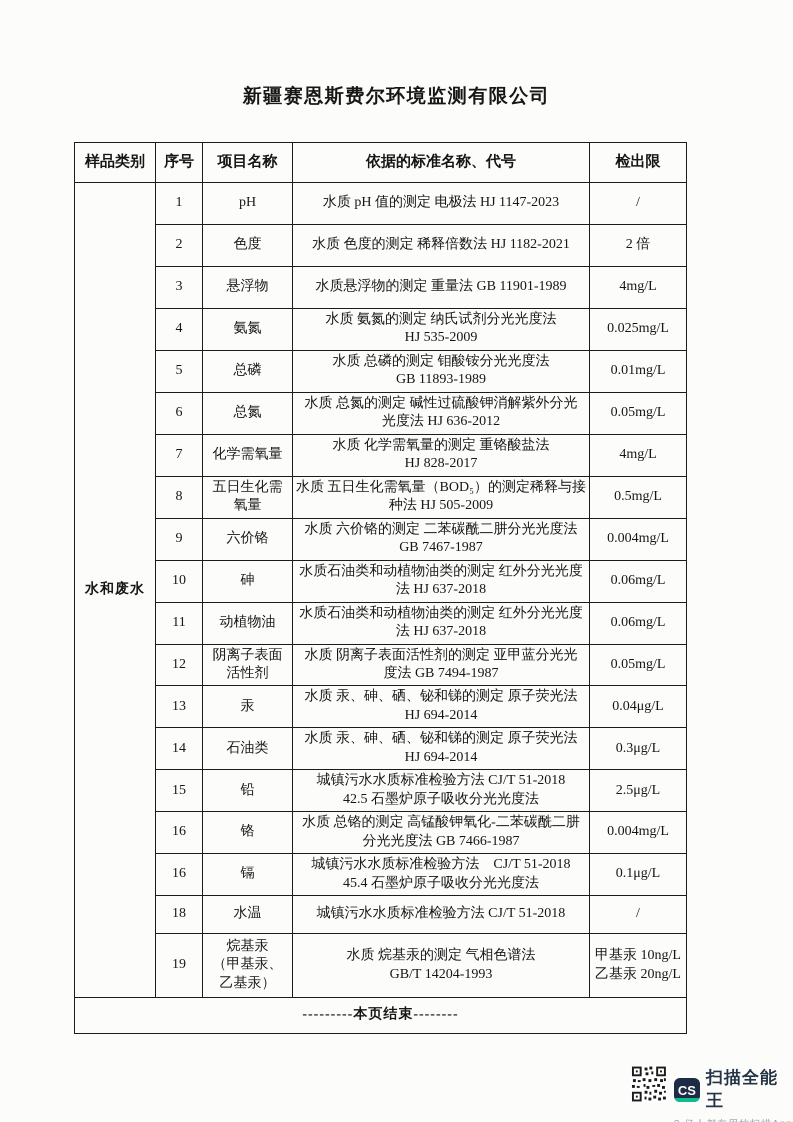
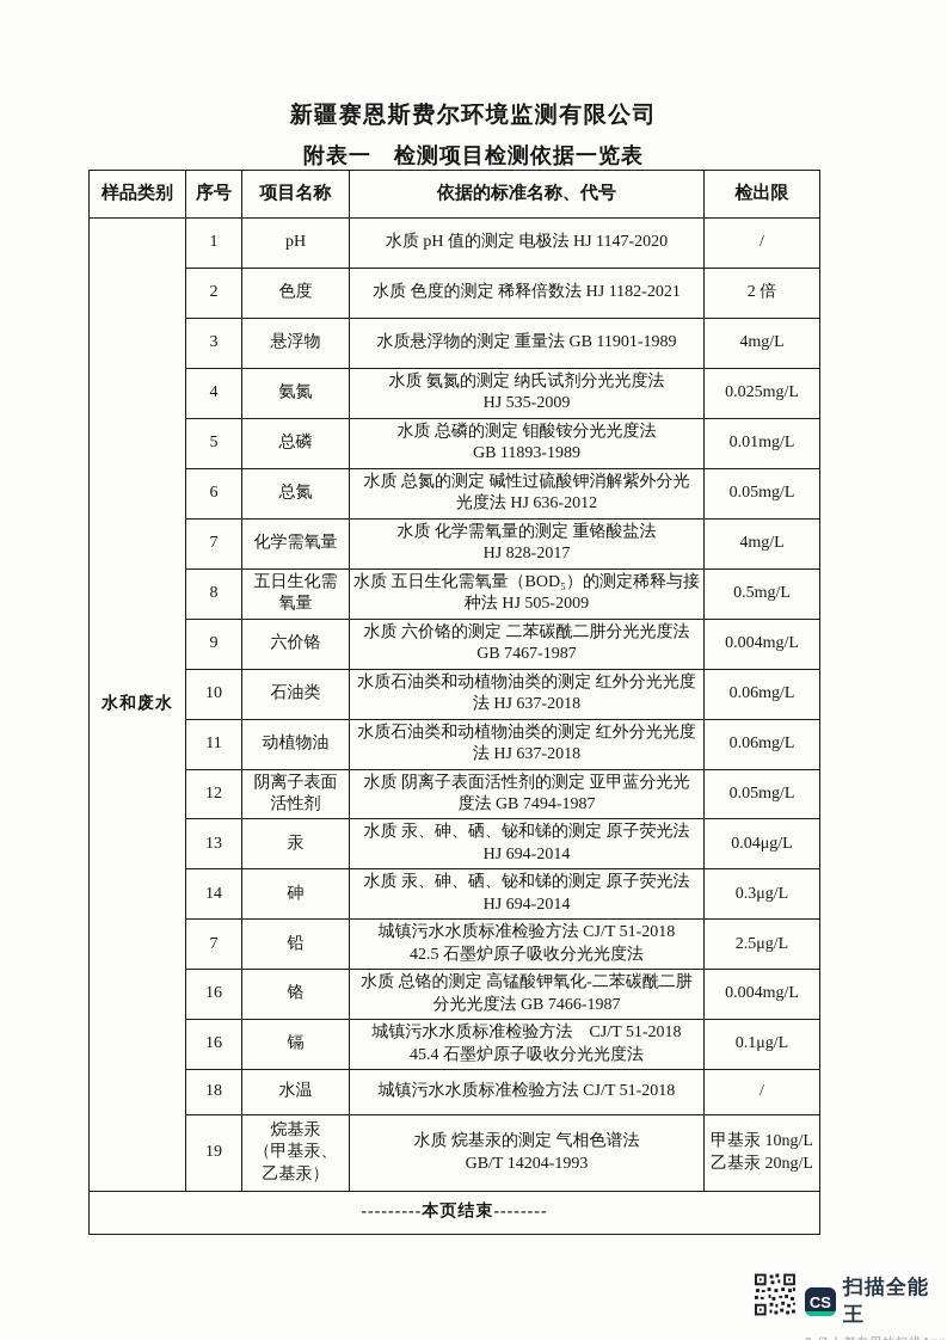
  新疆赛恩斯费尔环境监测有限公司
+ 附表一 检测项目检测依据一览表
  样品类别	序号	项目名称	依据的标准名称、代号	检出限
- 水和废水	1	pH	水质 pH 值的测定 电极法 HJ 1147-2023	/
+ 水和废水	1	pH	水质 pH 值的测定 电极法 HJ 1147-2020	/
  2	色度	水质 色度的测定 稀释倍数法 HJ 1182-2021	2 倍
  3	悬浮物	水质悬浮物的测定 重量法 GB 11901-1989	4mg/L
  4	氨氮	水质 氨氮的测定 纳氏试剂分光光度法 HJ 535-2009	0.025mg/L
  5	总磷	水质 总磷的测定 钼酸铵分光光度法 GB 11893-1989	0.01mg/L
  6	总氮	水质 总氮的测定 碱性过硫酸钾消解紫外分光 光度法 HJ 636-2012	0.05mg/L
  7	化学需氧量	水质 化学需氧量的测定 重铬酸盐法 HJ 828-2017	4mg/L
  8	五日生化需 氧量	水质 五日生化需氧量（BOD₅）的测定稀释与接 种法 HJ 505-2009	0.5mg/L
  9	六价铬	水质 六价铬的测定 二苯碳酰二肼分光光度法 GB 7467-1987	0.004mg/L
- 10	砷	水质石油类和动植物油类的测定 红外分光光度 法 HJ 637-2018	0.06mg/L
+ 10	石油类	水质石油类和动植物油类的测定 红外分光光度 法 HJ 637-2018	0.06mg/L
  11	动植物油	水质石油类和动植物油类的测定 红外分光光度 法 HJ 637-2018	0.06mg/L
  12	阴离子表面 活性剂	水质 阴离子表面活性剂的测定 亚甲蓝分光光 度法 GB 7494-1987	0.05mg/L
  13	汞	水质 汞、砷、硒、铋和锑的测定 原子荧光法 HJ 694-2014	0.04μg/L
- 14	石油类	水质 汞、砷、硒、铋和锑的测定 原子荧光法 HJ 694-2014	0.3μg/L
+ 14	砷	水质 汞、砷、硒、铋和锑的测定 原子荧光法 HJ 694-2014	0.3μg/L
- 15	铅	城镇污水水质标准检验方法 CJ/T 51-2018 42.5 石墨炉原子吸收分光光度法	2.5μg/L
+ 7	铅	城镇污水水质标准检验方法 CJ/T 51-2018 42.5 石墨炉原子吸收分光光度法	2.5μg/L
  16	铬	水质 总铬的测定 高锰酸钾氧化-二苯碳酰二肼 分光光度法 GB 7466-1987	0.004mg/L
  16	镉	城镇污水水质标准检验方法 CJ/T 51-2018 45.4 石墨炉原子吸收分光光度法	0.1μg/L
  18	水温	城镇污水水质标准检验方法 CJ/T 51-2018	/
  19	烷基汞 （甲基汞、 乙基汞）	水质 烷基汞的测定 气相色谱法 GB/T 14204-1993	甲基汞 10ng/L 乙基汞 20ng/L
  ---------本页结束--------
  CS
  扫描全能王
